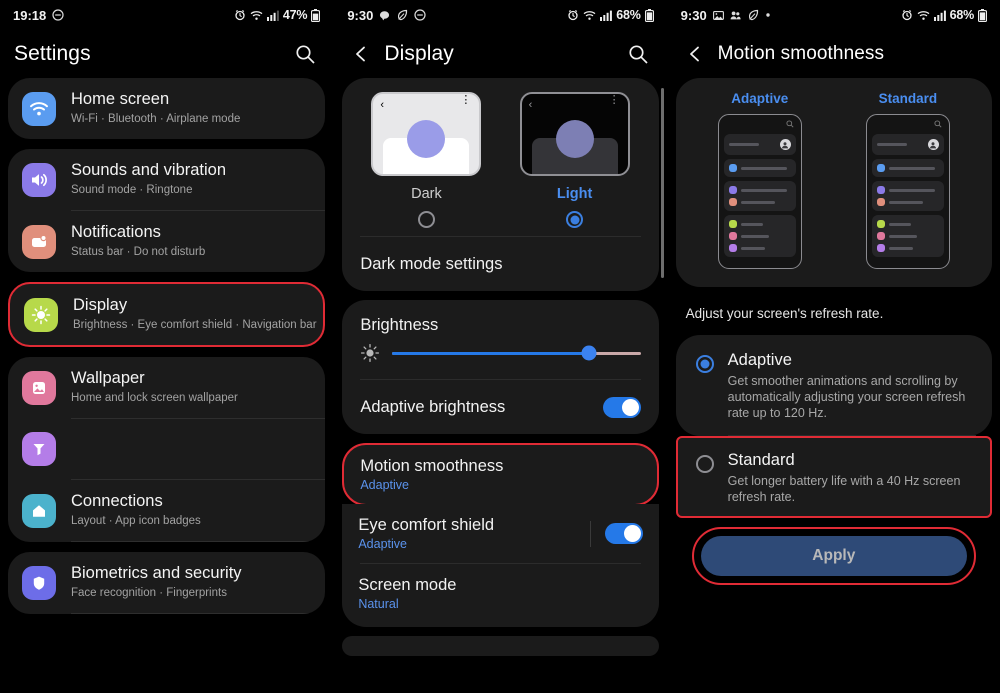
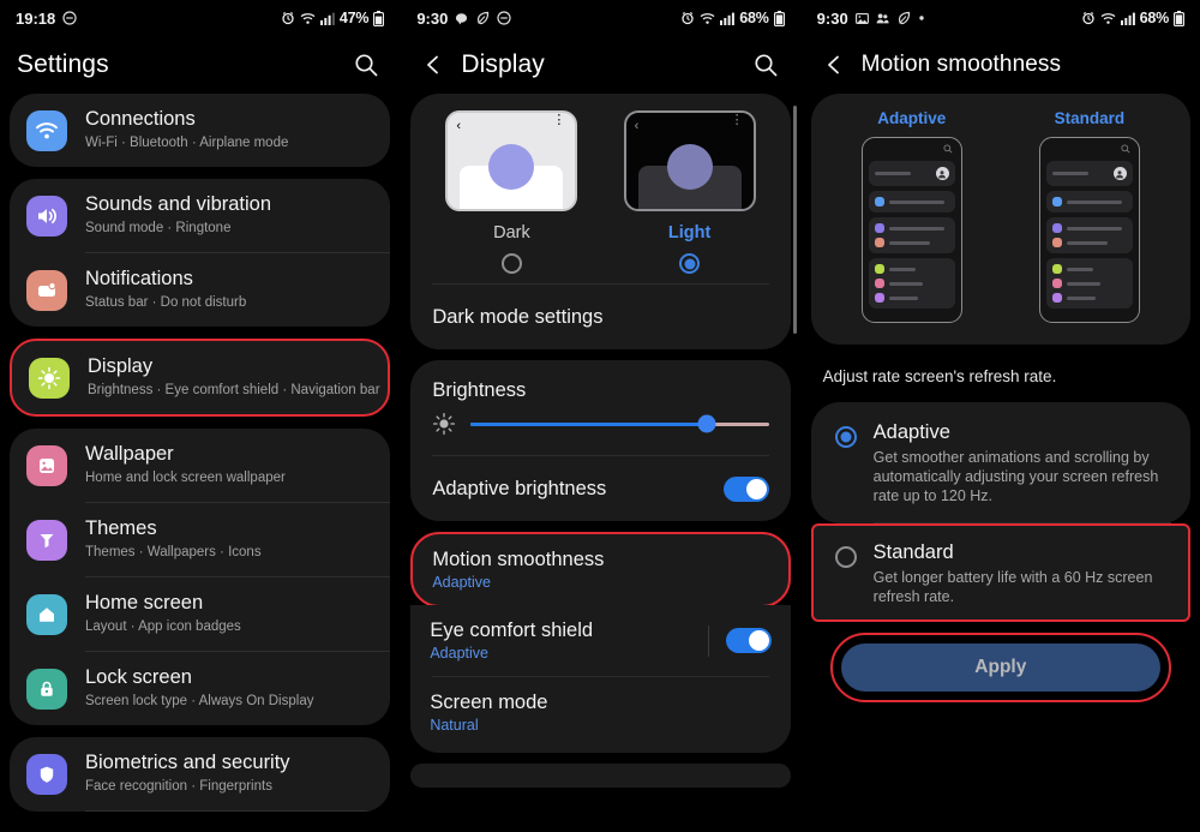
  19:18
  47%
  Settings
- Home screen
+ Connections
  Wi-Fi · Bluetooth · Airplane mode
  Sounds and vibration
  Sound mode · Ringtone
  Notifications
  Status bar · Do not disturb
  Display
  Brightness · Eye comfort shield · Navigation bar
  Wallpaper
  Home and lock screen wallpaper
+ Themes
+ Themes · Wallpapers · Icons
- Connections
+ Home screen
  Layout · App icon badges
+ Lock screen
+ Screen lock type · Always On Display
  Biometrics and security
  Face recognition · Fingerprints
  9:30
  68%
  Display
  ‹
  ⋮
  Dark
  ‹
  ⋮
  Light
  Dark mode settings
  Brightness
  Adaptive brightness
  Motion smoothness
  Adaptive
  Eye comfort shield
  Adaptive
  Screen mode
  Natural
  9:30
  68%
  Motion smoothness
  Adaptive
  Standard
- Adjust your screen's refresh rate.
+ Adjust rate screen's refresh rate.
  Adaptive
  Get smoother animations and scrolling by automatically adjusting your screen refresh rate up to 120 Hz.
  Standard
- Get longer battery life with a 40 Hz screen refresh rate.
+ Get longer battery life with a 60 Hz screen refresh rate.
  Apply
